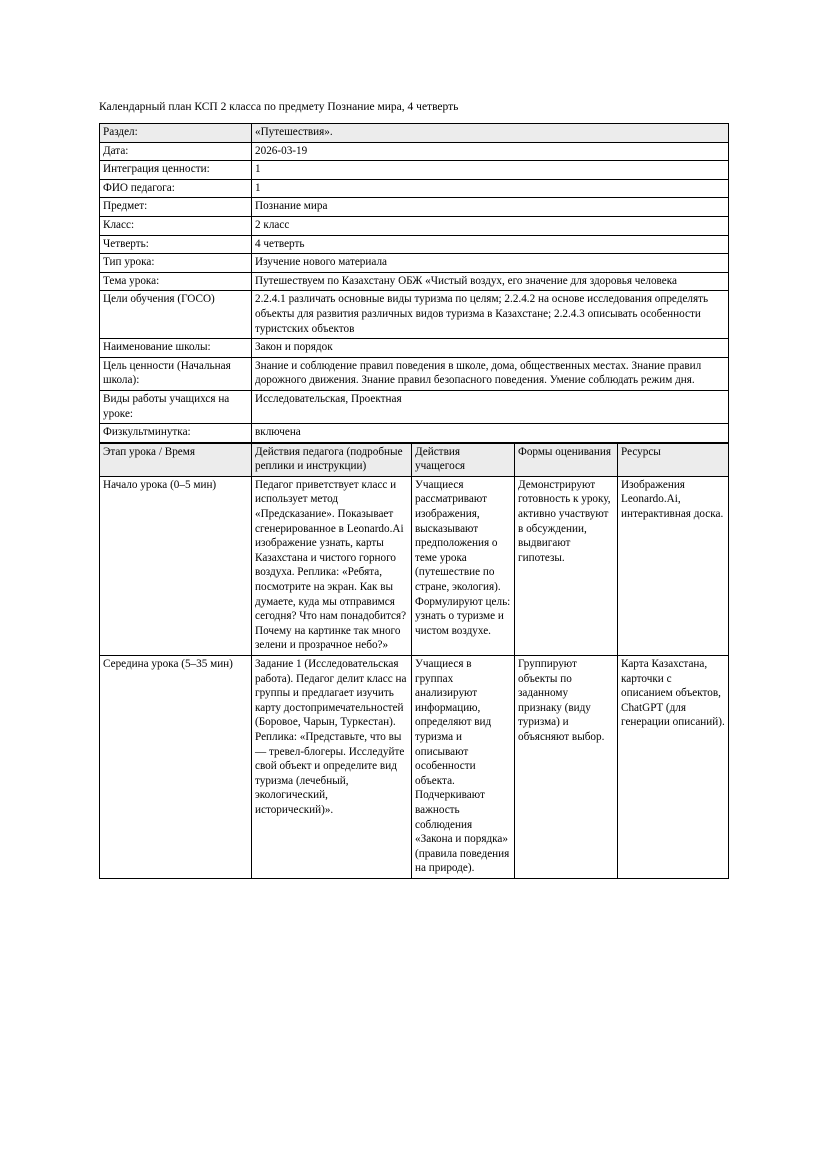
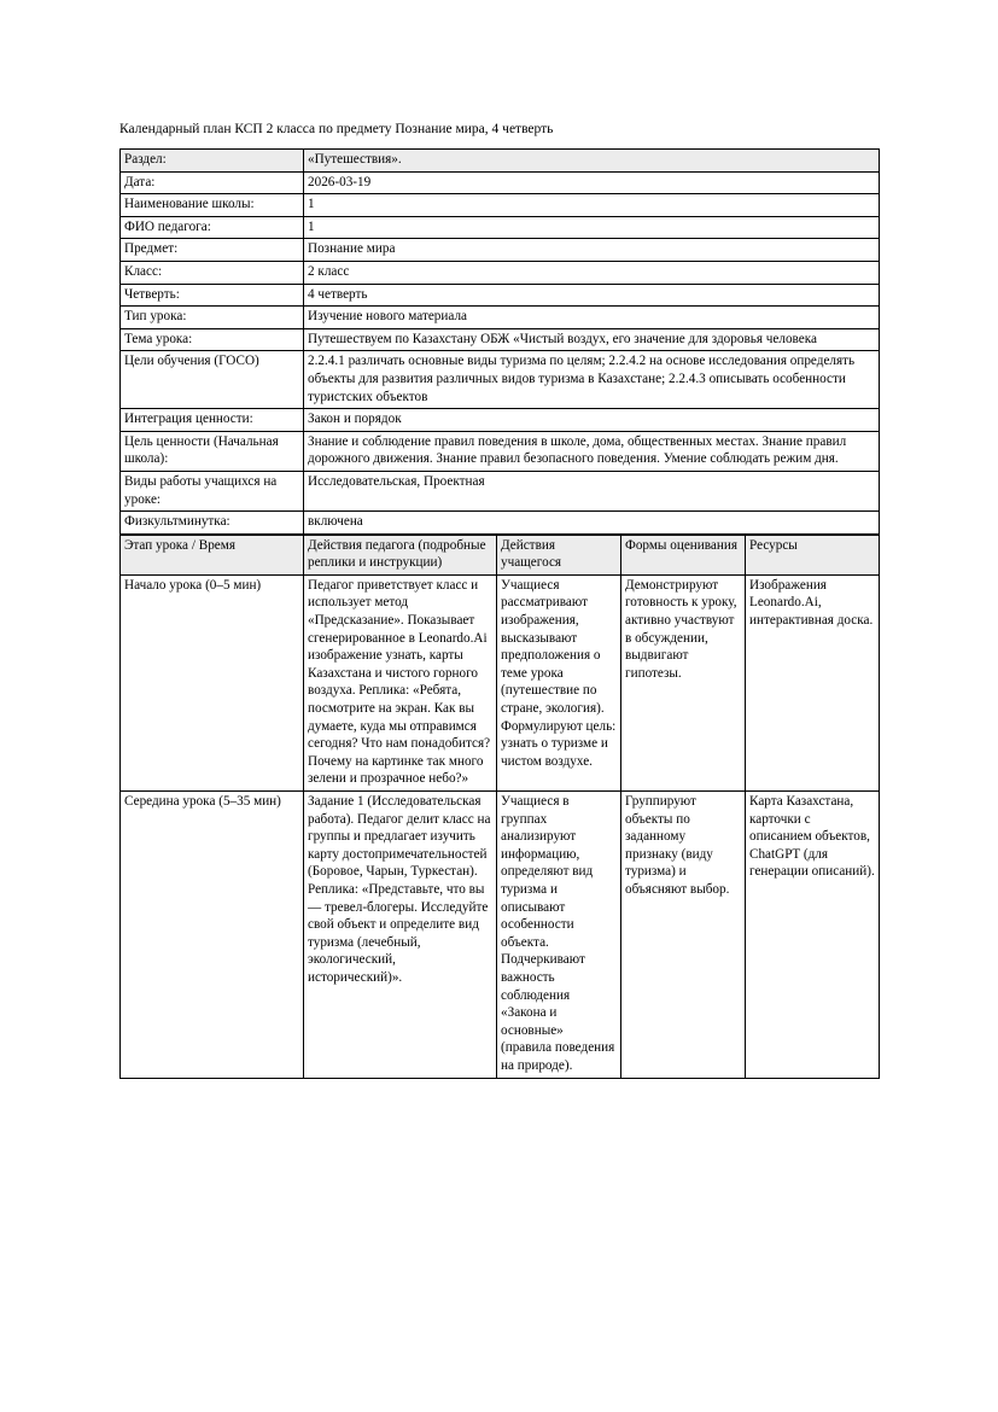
  Календарный план КСП 2 класса по предмету Познание мира, 4 четверть
  Раздел:	«Путешествия».
  Дата:	2026-03-19
- Интеграция ценности:	1
+ Наименование школы:	1
  ФИО педагога:	1
  Предмет:	Познание мира
  Класс:	2 класс
  Четверть:	4 четверть
  Тип урока:	Изучение нового материала
  Тема урока:	Путешествуем по Казахстану ОБЖ «Чистый воздух, его значение для здоровья человека
  Цели обучения (ГОСО)	2.2.4.1 различать основные виды туризма по целям; 2.2.4.2 на основе исследования определять объекты для развития различных видов туризма в Казахстане; 2.2.4.3 описывать особенности туристских объектов
- Наименование школы:	Закон и порядок
+ Интеграция ценности:	Закон и порядок
  Цель ценности (Начальная школа):	Знание и соблюдение правил поведения в школе, дома, общественных местах. Знание правил дорожного движения. Знание правил безопасного поведения. Умение соблюдать режим дня.
  Виды работы учащихся на уроке:	Исследовательская, Проектная
  Физкультминутка:	включена
  Этап урока / Время	Действия педагога (подробные реплики и инструкции)	Действия учащегося	Формы оценивания	Ресурсы
  Начало урока (0–5 мин)	Педагог приветствует класс и использует метод «Предсказание». Показывает сгенерированное в Leonardo.Ai изображение узнать, карты Казахстана и чистого горного воздуха. Реплика: «Ребята, посмотрите на экран. Как вы думаете, куда мы отправимся сегодня? Что нам понадобится? Почему на картинке так много зелени и прозрачное небо?»	Учащиеся рассматривают изображения, высказывают предположения о теме урока (путешествие по стране, экология). Формулируют цель: узнать о туризме и чистом воздухе.	Демонстрируют готовность к уроку, активно участвуют в обсуждении, выдвигают гипотезы.	Изображения Leonardo.Ai, интерактивная доска.
- Середина урока (5–35 мин)	Задание 1 (Исследовательская работа). Педагог делит класс на группы и предлагает изучить карту достопримечательностей (Боровое, Чарын, Туркестан). Реплика: «Представьте, что вы — тревел-блогеры. Исследуйте свой объект и определите вид туризма (лечебный, экологический, исторический)».	Учащиеся в группах анализируют информацию, определяют вид туризма и описывают особенности объекта. Подчеркивают важность соблюдения «Закона и порядка» (правила поведения на природе).	Группируют объекты по заданному признаку (виду туризма) и объясняют выбор.	Карта Казахстана, карточки с описанием объектов, ChatGPT (для генерации описаний).
+ Середина урока (5–35 мин)	Задание 1 (Исследовательская работа). Педагог делит класс на группы и предлагает изучить карту достопримечательностей (Боровое, Чарын, Туркестан). Реплика: «Представьте, что вы — тревел-блогеры. Исследуйте свой объект и определите вид туризма (лечебный, экологический, исторический)».	Учащиеся в группах анализируют информацию, определяют вид туризма и описывают особенности объекта. Подчеркивают важность соблюдения «Закона и основные» (правила поведения на природе).	Группируют объекты по заданному признаку (виду туризма) и объясняют выбор.	Карта Казахстана, карточки с описанием объектов, ChatGPT (для генерации описаний).
